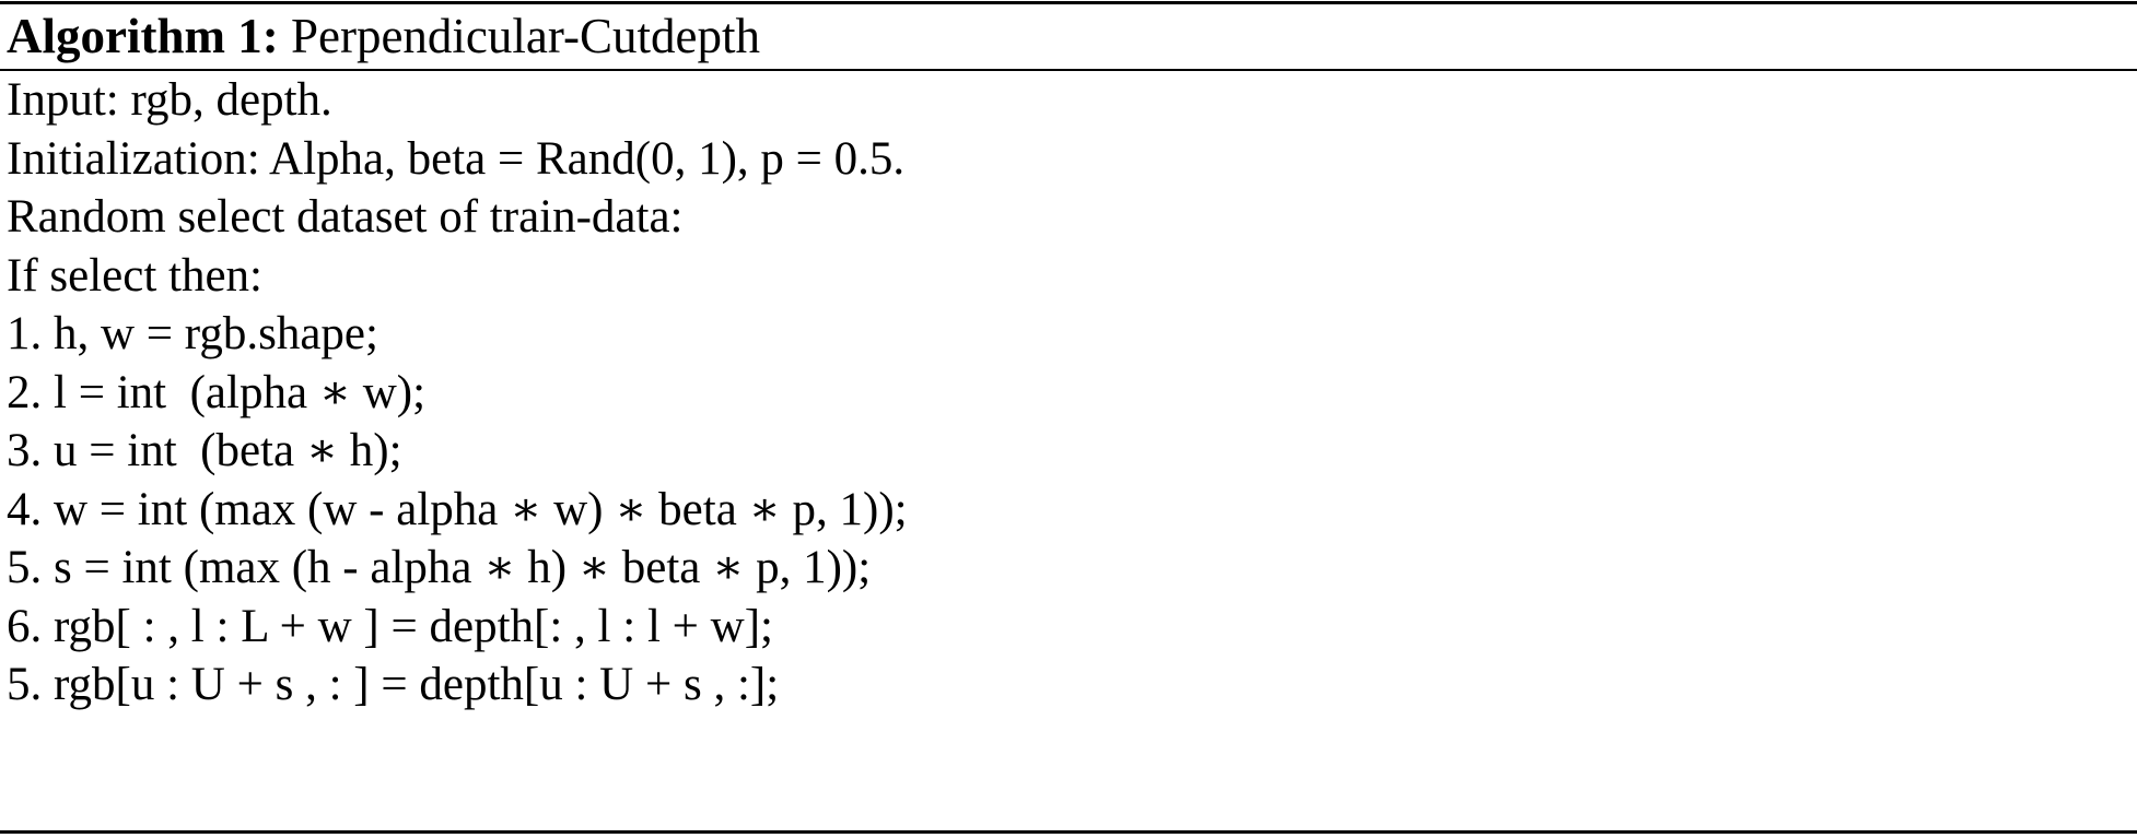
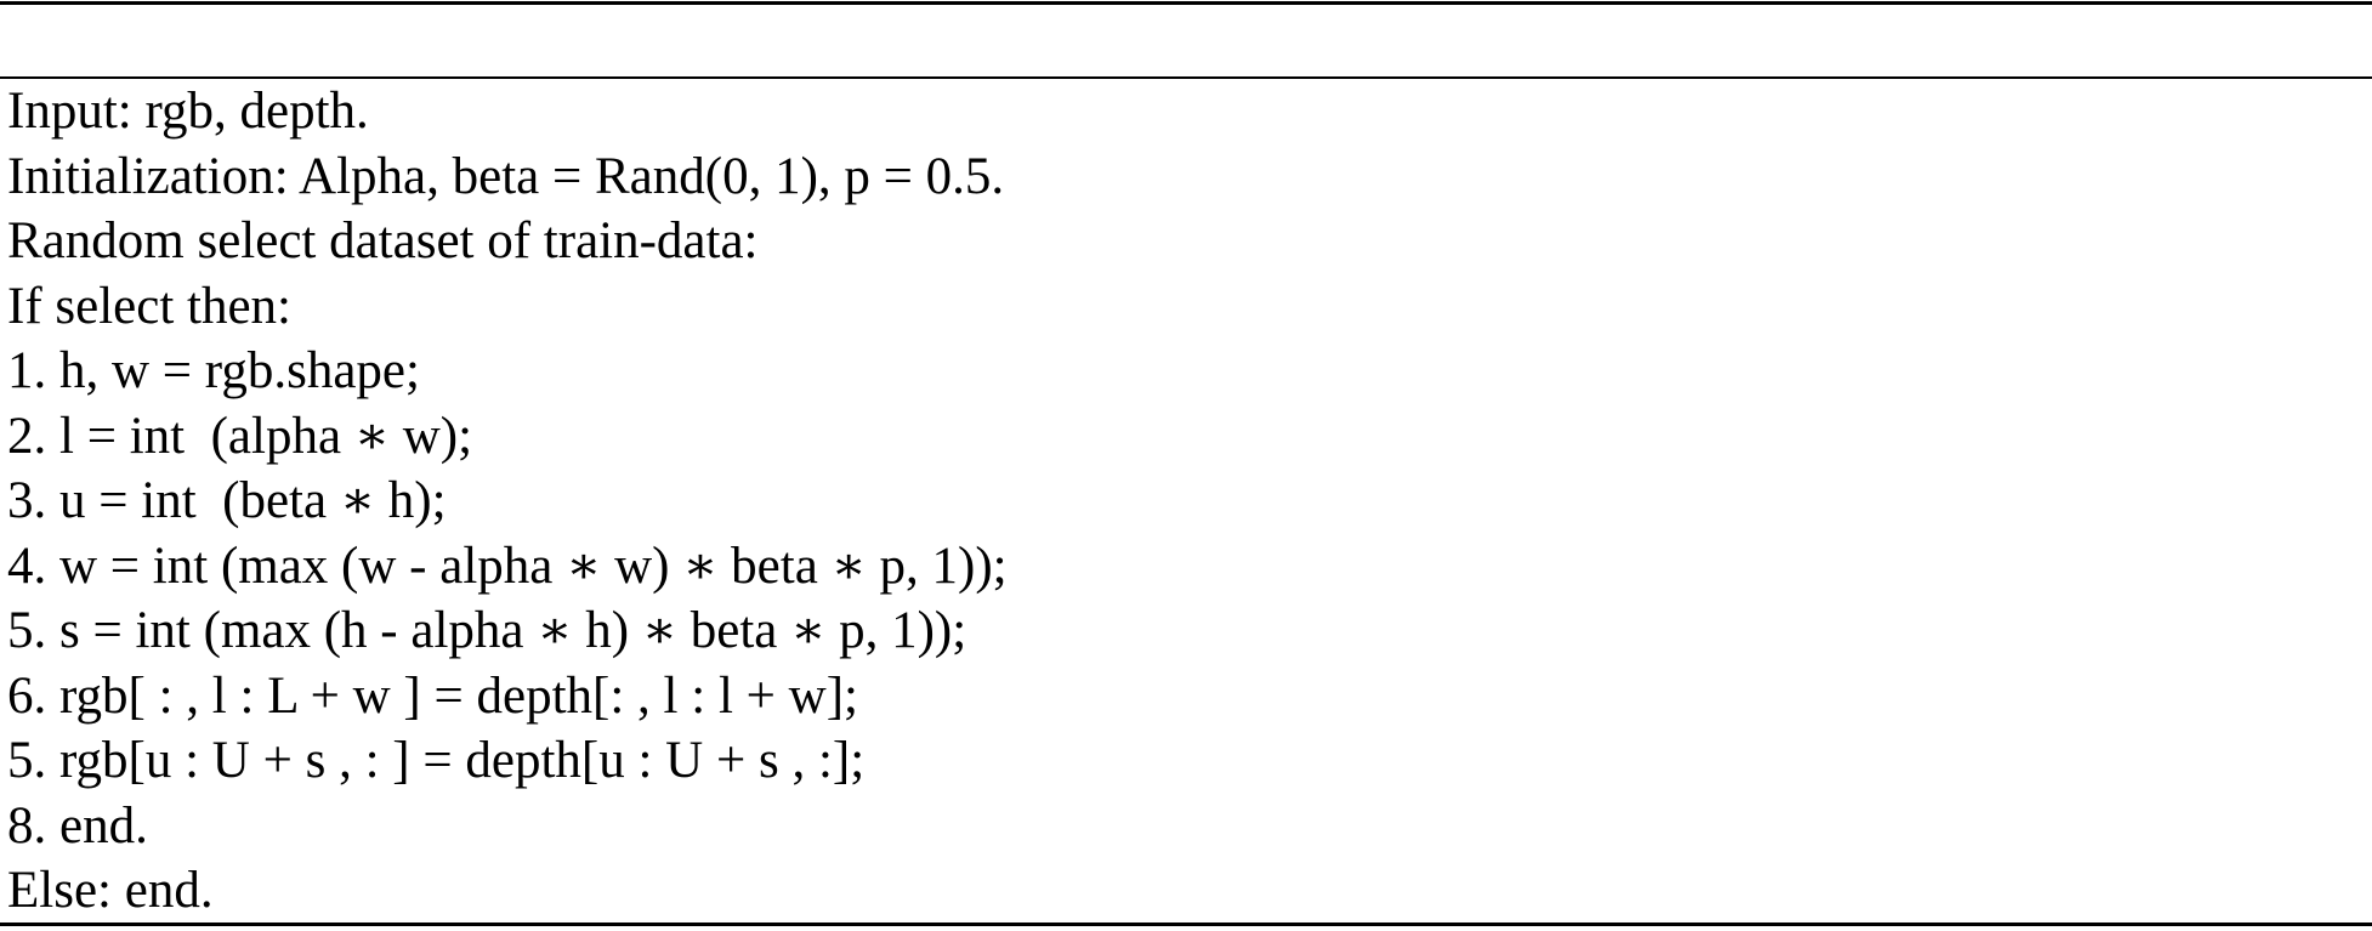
- Algorithm 1: Perpendicular-Cutdepth
  Input: rgb, depth.
  Initialization: Alpha, beta = Rand(0, 1), p = 0.5.
  Random select dataset of train-data:
  If select then:
  1. h, w = rgb.shape;
  2. l = int (alpha ∗ w);
  3. u = int (beta ∗ h);
  4. w = int (max (w - alpha ∗ w) ∗ beta ∗ p, 1));
  5. s = int (max (h - alpha ∗ h) ∗ beta ∗ p, 1));
  6. rgb[ : , l : L + w ] = depth[: , l : l + w];
  5. rgb[u : U + s , : ] = depth[u : U + s , :];
+ 8. end.
+ Else: end.
